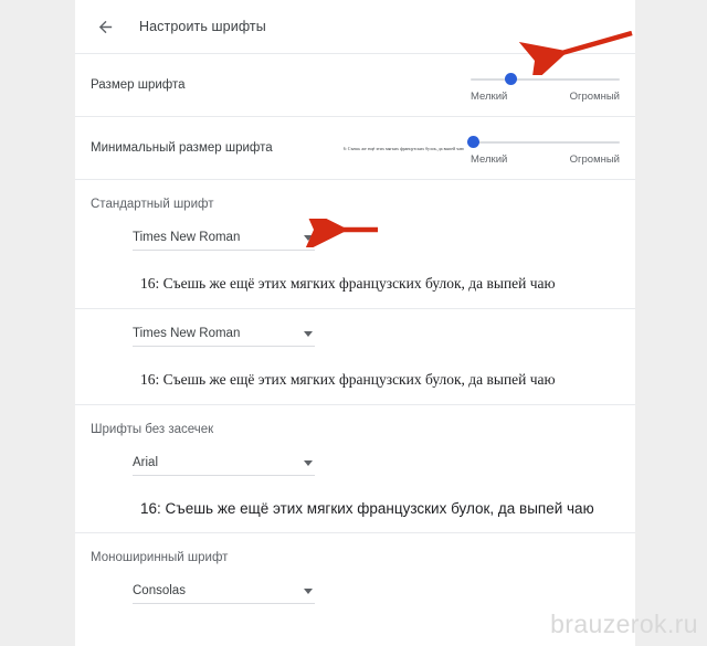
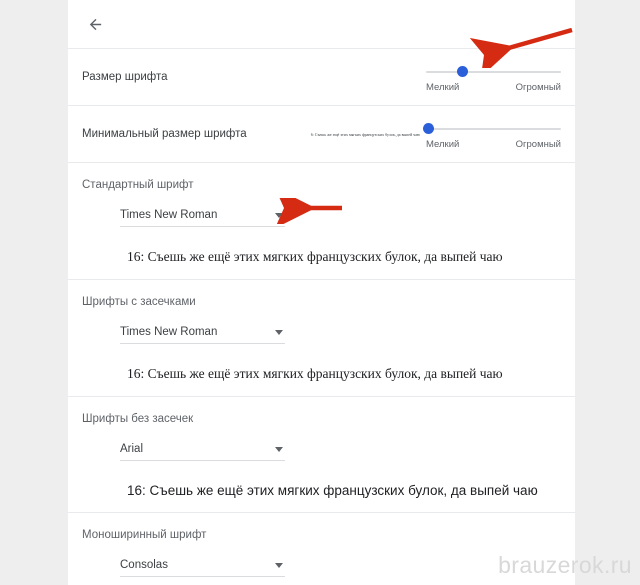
- Настроить шрифты
  Размер шрифта
  Мелкий
  Огромный
  Минимальный размер шрифта
  Мелкий
  Огромный
  Стандартный шрифт
  Times New Roman
  16: Съешь же ещё этих мягких французских булок, да выпей чаю
+ Шрифты с засечками
  Times New Roman
  16: Съешь же ещё этих мягких французских булок, да выпей чаю
  Шрифты без засечек
  Arial
  16: Съешь же ещё этих мягких французских булок, да выпей чаю
  Моноширинный шрифт
  Consolas
  brauzerok.ru
